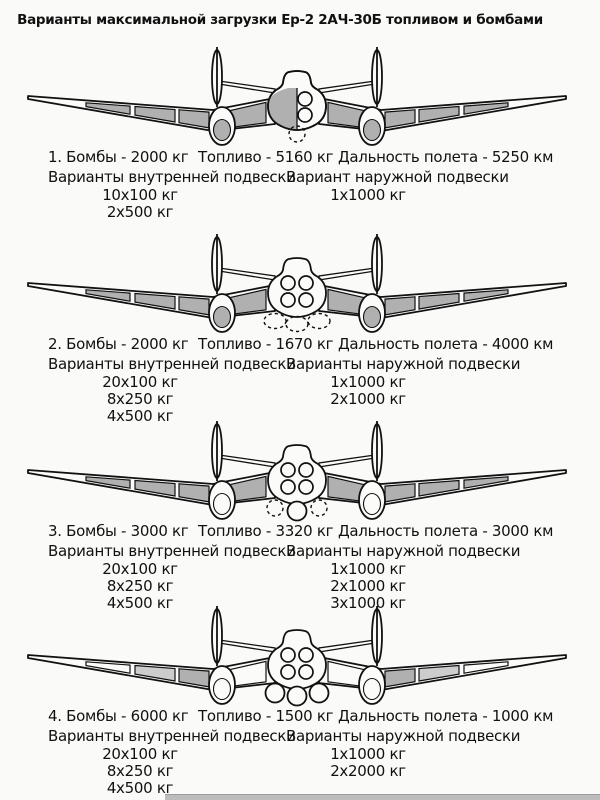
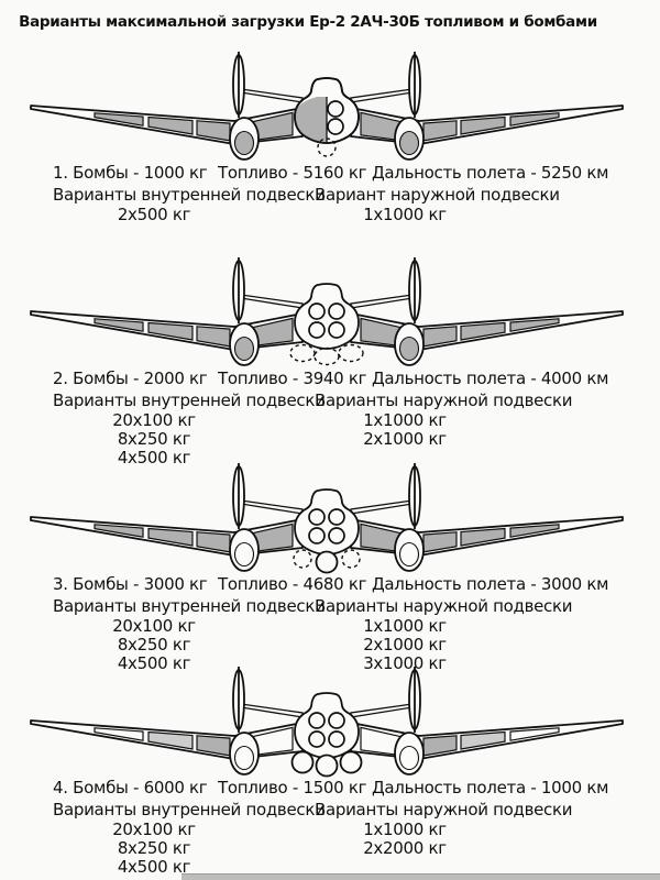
  Варианты максимальной загрузки Ер-2 2АЧ-30Б топливом и бомбами
- 1. Бомбы - 2000 кг
+ 1. Бомбы - 1000 кг
  Топливо - 5160 кг
  Дальность полета - 5250 км
  Варианты внутренней подвески
  Вариант наружной подвески
- 10x100 кг
  2x500 кг
  1x1000 кг
  2. Бомбы - 2000 кг
- Топливо - 1670 кг
+ Топливо - 3940 кг
  Дальность полета - 4000 км
  Варианты внутренней подвески
  Варианты наружной подвески
  20x100 кг
  8x250 кг
  4x500 кг
  1x1000 кг
  2x1000 кг
  3. Бомбы - 3000 кг
- Топливо - 3320 кг
+ Топливо - 4680 кг
  Дальность полета - 3000 км
  Варианты внутренней подвески
  Варианты наружной подвески
  20x100 кг
  8x250 кг
  4x500 кг
  1x1000 кг
  2x1000 кг
  3x1000 кг
  4. Бомбы - 6000 кг
  Топливо - 1500 кг
  Дальность полета - 1000 км
  Варианты внутренней подвески
  Варианты наружной подвески
  20x100 кг
  8x250 кг
  4x500 кг
  1x1000 кг
  2x2000 кг
